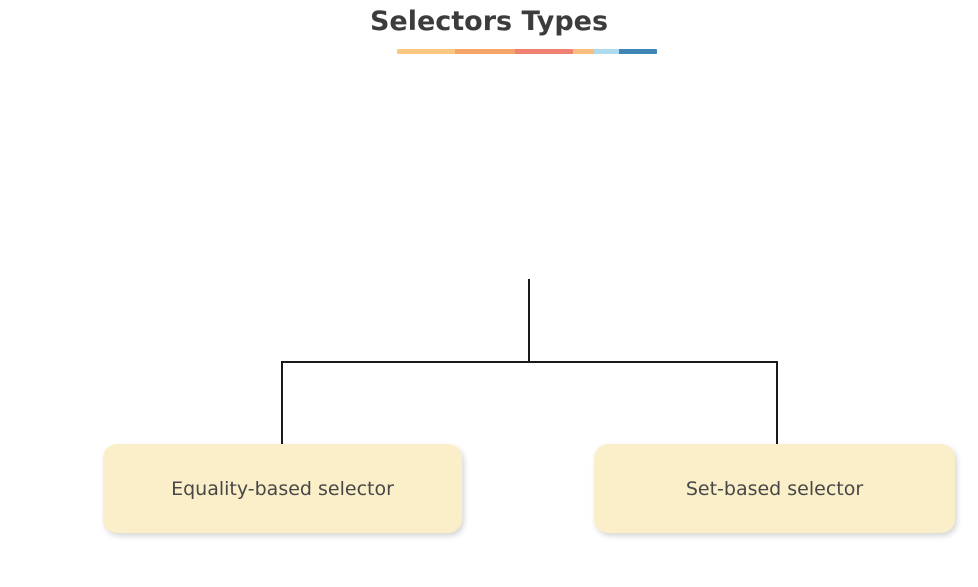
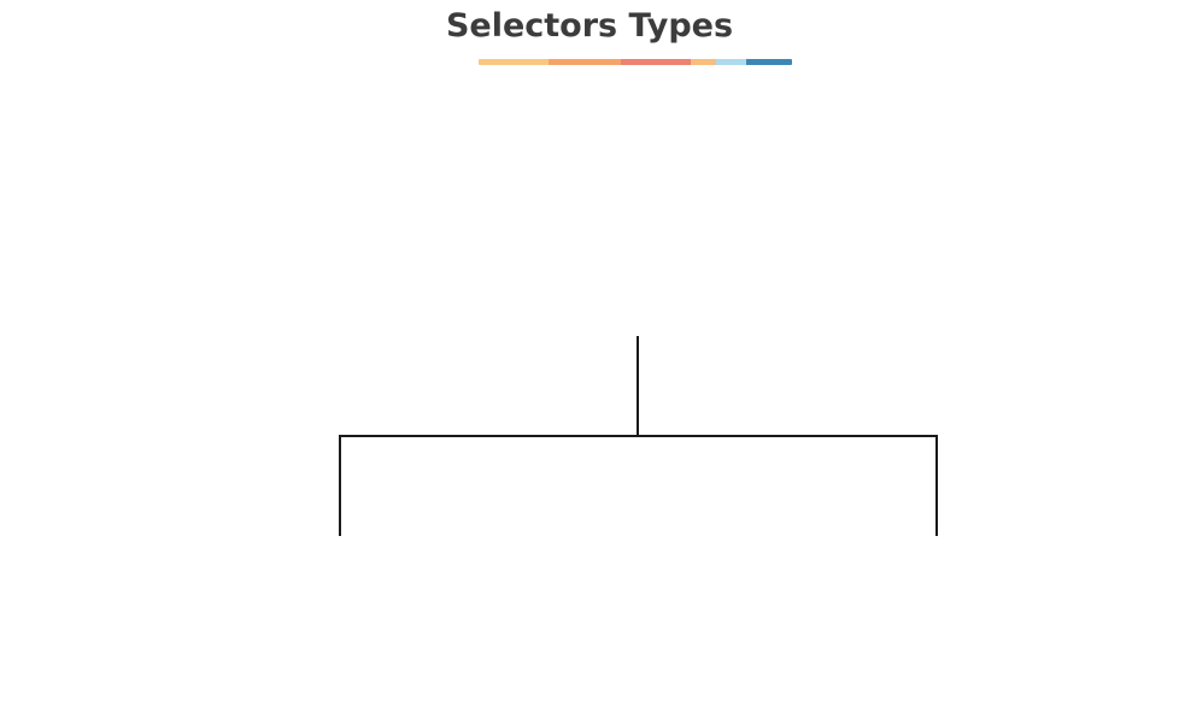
  Selectors Types
- Equality-based selector
- Set-based selector
